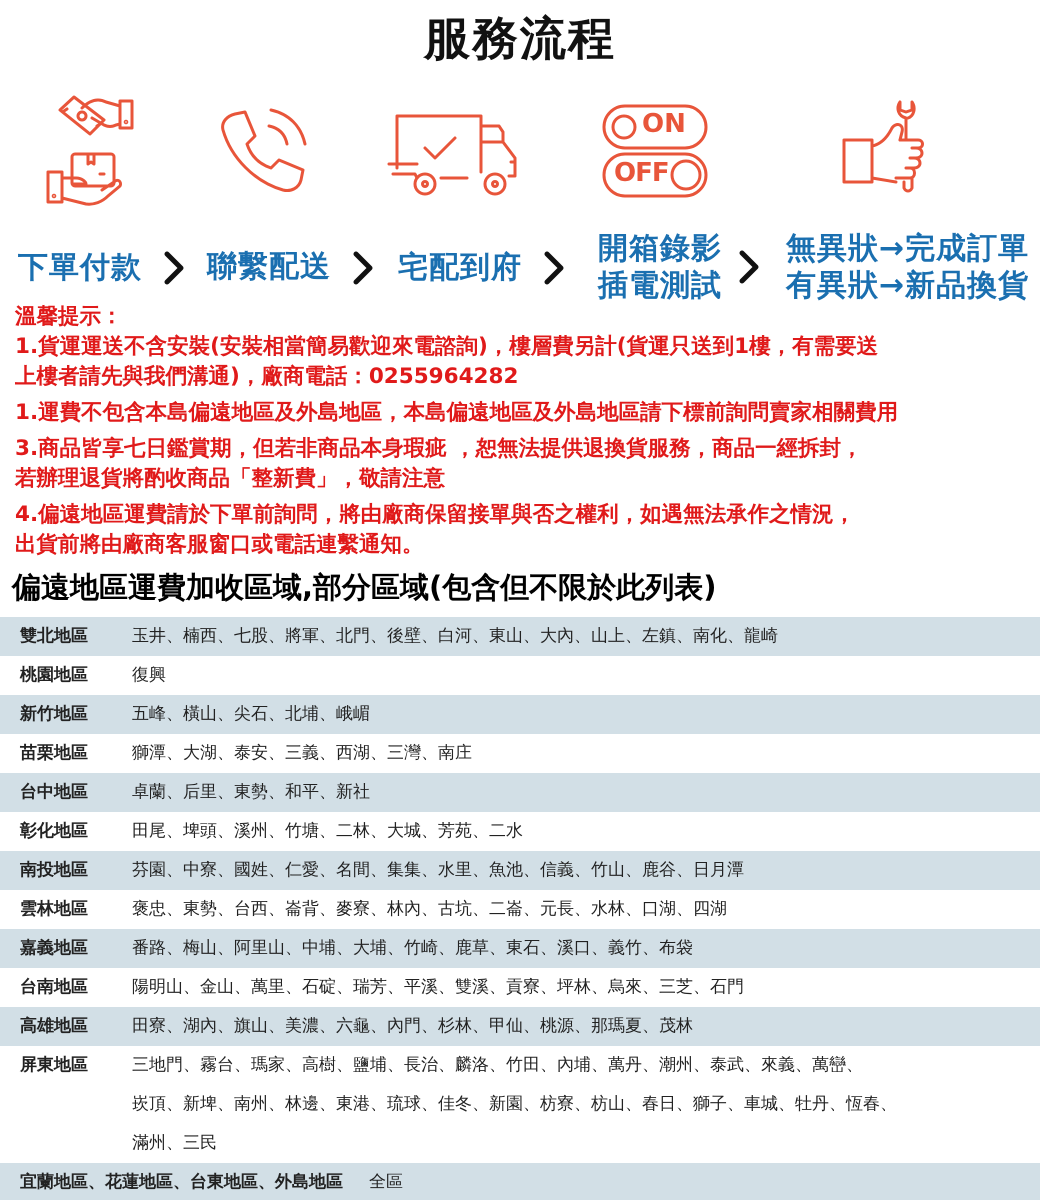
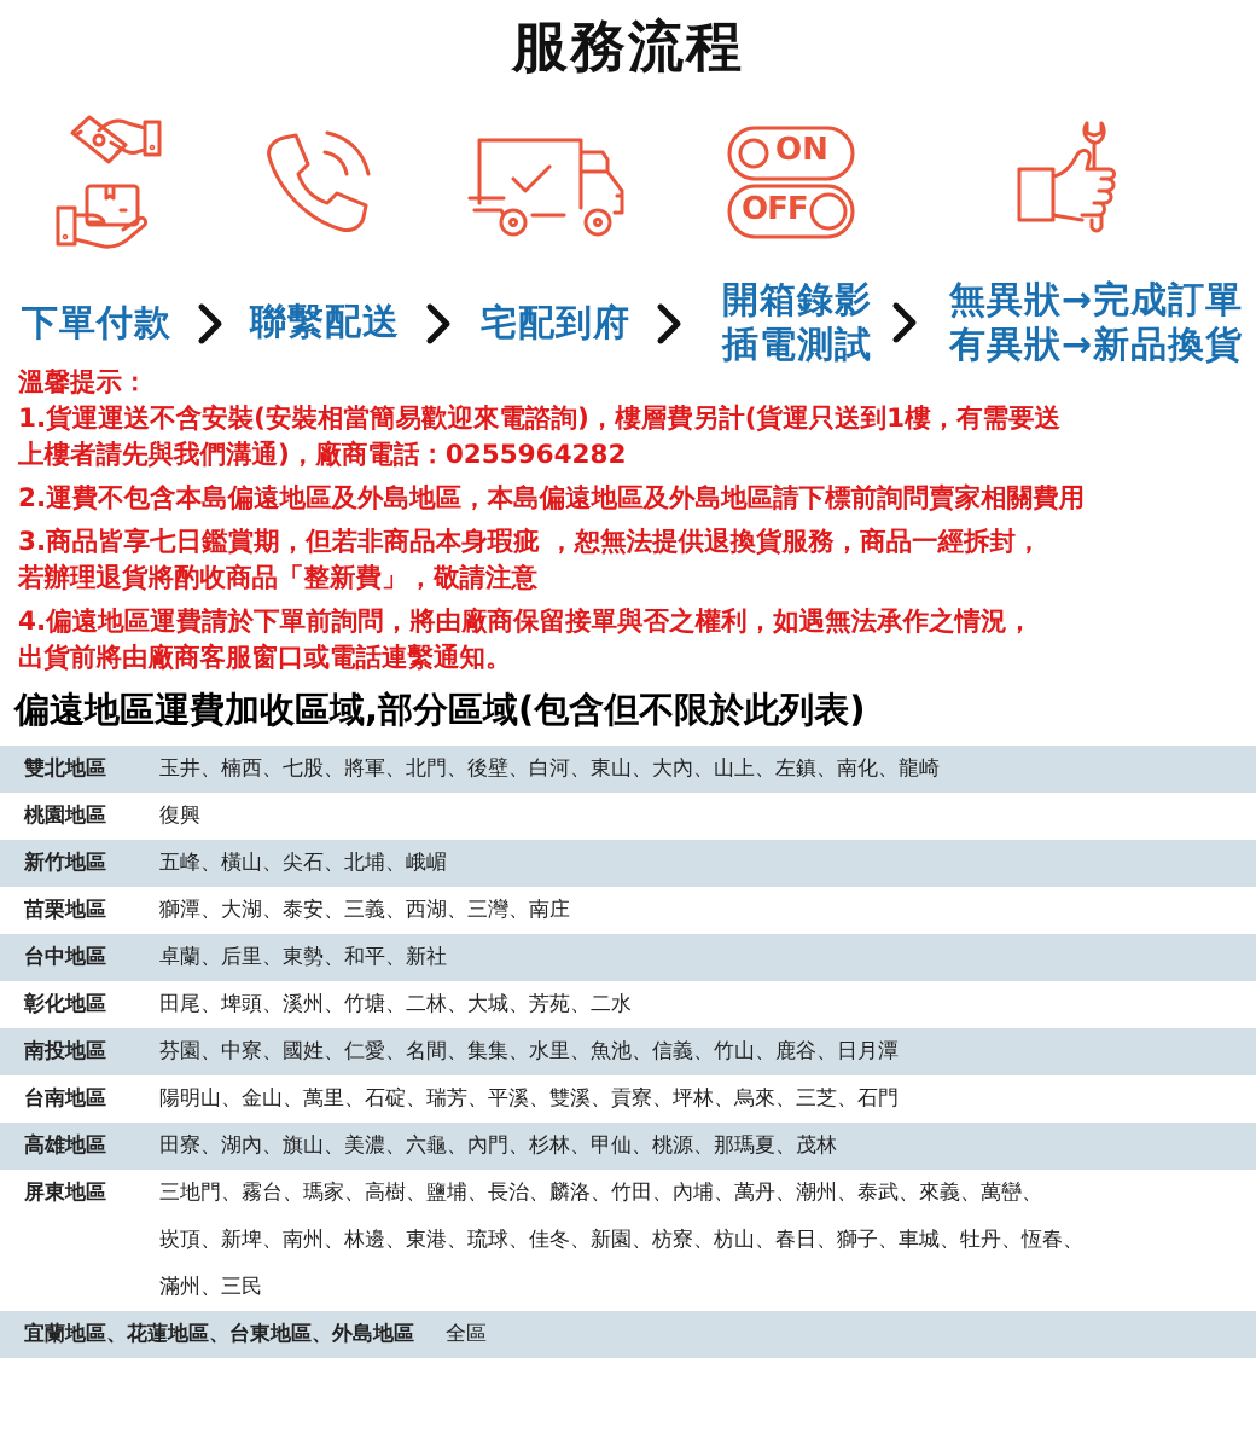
  服務流程
  ON
  OFF
  下單付款
  聯繫配送
  宅配到府
  開箱錄影
  插電測試
  無異狀→完成訂單
  有異狀→新品換貨
  溫馨提示：
  1.貨運運送不含安裝(安裝相當簡易歡迎來電諮詢)，樓層費另計(貨運只送到1樓，有需要送
  上樓者請先與我們溝通)，廠商電話：0255964282
- 1.運費不包含本島偏遠地區及外島地區，本島偏遠地區及外島地區請下標前詢問賣家相關費用
+ 2.運費不包含本島偏遠地區及外島地區，本島偏遠地區及外島地區請下標前詢問賣家相關費用
  3.商品皆享七日鑑賞期，但若非商品本身瑕疵 ，恕無法提供退換貨服務，商品一經拆封，
  若辦理退貨將酌收商品「整新費」，敬請注意
  4.偏遠地區運費請於下單前詢問，將由廠商保留接單與否之權利，如遇無法承作之情況，
  出貨前將由廠商客服窗口或電話連繫通知。
  偏遠地區運費加收區域,部分區域(包含但不限於此列表)
  雙北地區
  玉井、楠西、七股、將軍、北門、後壁、白河、東山、大內、山上、左鎮、南化、龍崎
  桃園地區
  復興
  新竹地區
  五峰、橫山、尖石、北埔、峨嵋
  苗栗地區
  獅潭、大湖、泰安、三義、西湖、三灣、南庄
  台中地區
  卓蘭、后里、東勢、和平、新社
  彰化地區
  田尾、埤頭、溪州、竹塘、二林、大城、芳苑、二水
  南投地區
  芬園、中寮、國姓、仁愛、名間、集集、水里、魚池、信義、竹山、鹿谷、日月潭
- 雲林地區
- 褒忠、東勢、台西、崙背、麥寮、林內、古坑、二崙、元長、水林、口湖、四湖
- 嘉義地區
- 番路、梅山、阿里山、中埔、大埔、竹崎、鹿草、東石、溪口、義竹、布袋
  台南地區
  陽明山、金山、萬里、石碇、瑞芳、平溪、雙溪、貢寮、坪林、烏來、三芝、石門
  高雄地區
  田寮、湖內、旗山、美濃、六龜、內門、杉林、甲仙、桃源、那瑪夏、茂林
  屏東地區
  三地門、霧台、瑪家、高樹、鹽埔、長治、麟洛、竹田、內埔、萬丹、潮州、泰武、來義、萬巒、
  崁頂、新埤、南州、林邊、東港、琉球、佳冬、新園、枋寮、枋山、春日、獅子、車城、牡丹、恆春、
  滿州、三民
  宜蘭地區、花蓮地區、台東地區、外島地區
  全區
